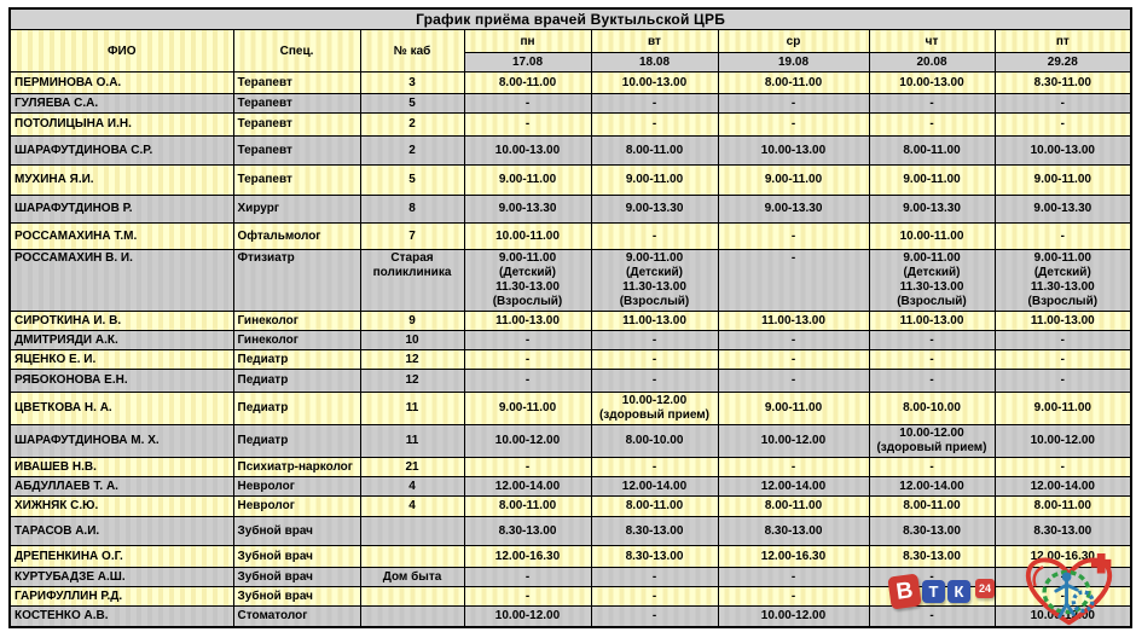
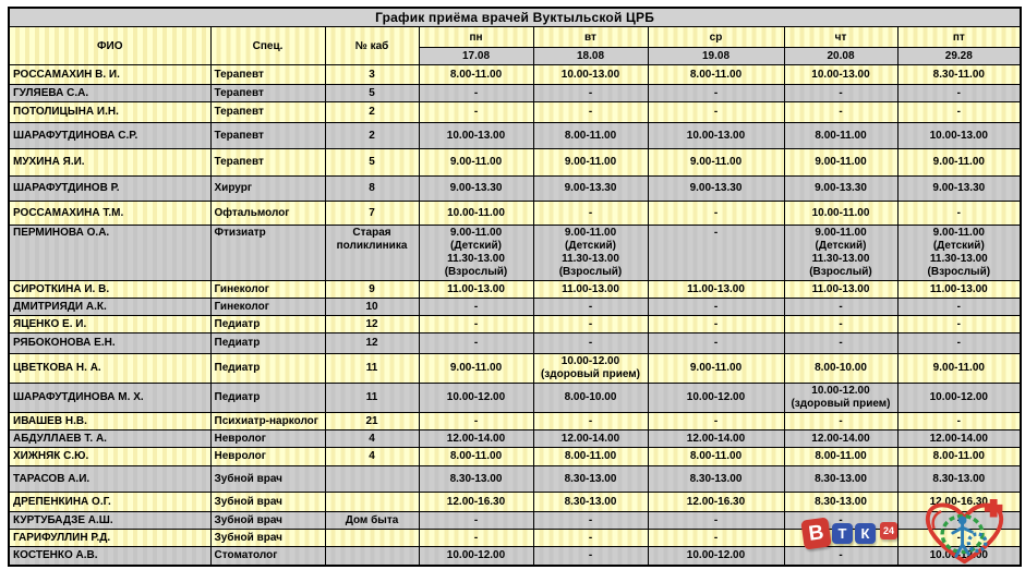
  График приёма врачей Вуктыльской ЦРБ
  ФИО	Спец.	№ каб	пн	вт	ср	чт	пт
  17.08	18.08	19.08	20.08	29.28
- ПЕРМИНОВА О.А.	Терапевт	3	8.00-11.00	10.00-13.00	8.00-11.00	10.00-13.00	8.30-11.00
+ РОССАМАХИН В. И.	Терапевт	3	8.00-11.00	10.00-13.00	8.00-11.00	10.00-13.00	8.30-11.00
  ГУЛЯЕВА С.А.	Терапевт	5	-	-	-	-	-
  ПОТОЛИЦЫНА И.Н.	Терапевт	2	-	-	-	-	-
  ШАРАФУТДИНОВА С.Р.	Терапевт	2	10.00-13.00	8.00-11.00	10.00-13.00	8.00-11.00	10.00-13.00
  МУХИНА Я.И.	Терапевт	5	9.00-11.00	9.00-11.00	9.00-11.00	9.00-11.00	9.00-11.00
  ШАРАФУТДИНОВ Р.	Хирург	8	9.00-13.30	9.00-13.30	9.00-13.30	9.00-13.30	9.00-13.30
  РОССАМАХИНА Т.М.	Офтальмолог	7	10.00-11.00	-	-	10.00-11.00	-
- РОССАМАХИН В. И.	Фтизиатр	Старая поликлиника	9.00-11.00 (Детский) 11.30-13.00 (Взрослый)	9.00-11.00 (Детский) 11.30-13.00 (Взрослый)	-	9.00-11.00 (Детский) 11.30-13.00 (Взрослый)	9.00-11.00 (Детский) 11.30-13.00 (Взрослый)
+ ПЕРМИНОВА О.А.	Фтизиатр	Старая поликлиника	9.00-11.00 (Детский) 11.30-13.00 (Взрослый)	9.00-11.00 (Детский) 11.30-13.00 (Взрослый)	-	9.00-11.00 (Детский) 11.30-13.00 (Взрослый)	9.00-11.00 (Детский) 11.30-13.00 (Взрослый)
  СИРОТКИНА И. В.	Гинеколог	9	11.00-13.00	11.00-13.00	11.00-13.00	11.00-13.00	11.00-13.00
  ДМИТРИЯДИ А.К.	Гинеколог	10	-	-	-	-	-
  ЯЦЕНКО Е. И.	Педиатр	12	-	-	-	-	-
  РЯБОКОНОВА Е.Н.	Педиатр	12	-	-	-	-	-
  ЦВЕТКОВА Н. А.	Педиатр	11	9.00-11.00	10.00-12.00 (здоровый прием)	9.00-11.00	8.00-10.00	9.00-11.00
  ШАРАФУТДИНОВА М. Х.	Педиатр	11	10.00-12.00	8.00-10.00	10.00-12.00	10.00-12.00 (здоровый прием)	10.00-12.00
  ИВАШЕВ Н.В.	Психиатр-нарколог	21	-	-	-	-	-
  АБДУЛЛАЕВ Т. А.	Невролог	4	12.00-14.00	12.00-14.00	12.00-14.00	12.00-14.00	12.00-14.00
  ХИЖНЯК С.Ю.	Невролог	4	8.00-11.00	8.00-11.00	8.00-11.00	8.00-11.00	8.00-11.00
  ТАРАСОВ А.И.	Зубной врач		8.30-13.00	8.30-13.00	8.30-13.00	8.30-13.00	8.30-13.00
  ДРЕПЕНКИНА О.Г.	Зубной врач		12.00-16.30	8.30-13.00	12.00-16.30	8.30-13.00	12.00-16.30
  КУРТУБАДЗЕ А.Ш.	Зубной врач	Дом быта	-	-	-	-
  ГАРИФУЛЛИН Р.Д.	Зубной врач		-	-	-		-
  КОСТЕНКО А.В.	Стоматолог		10.00-12.00	-	10.00-12.00	-	10.0-100
  Т
  К
  24
